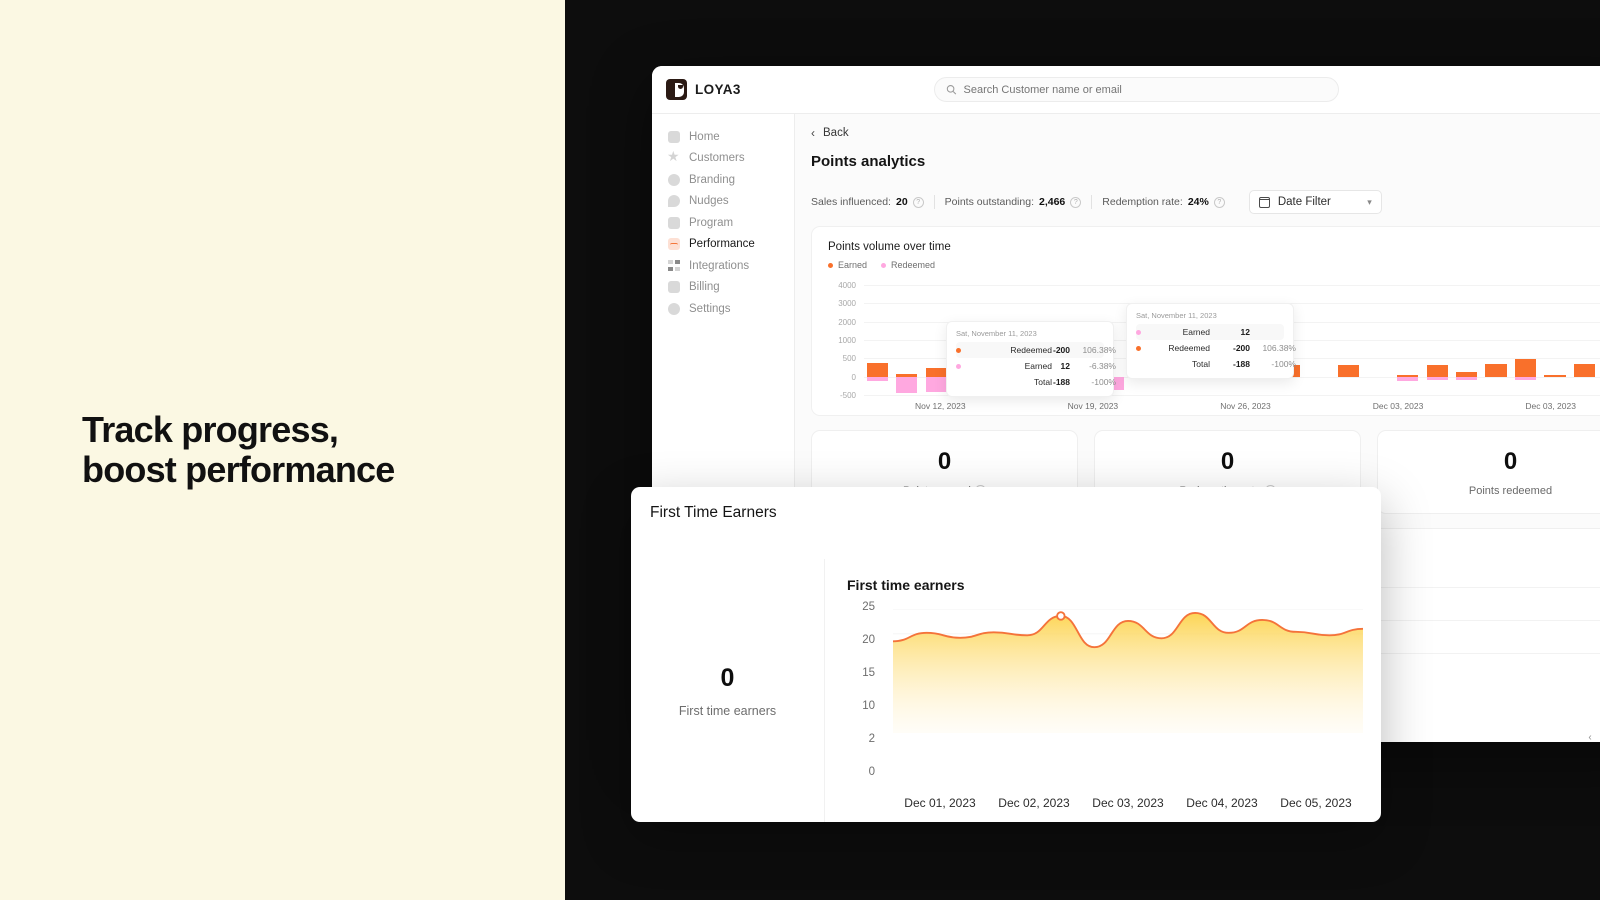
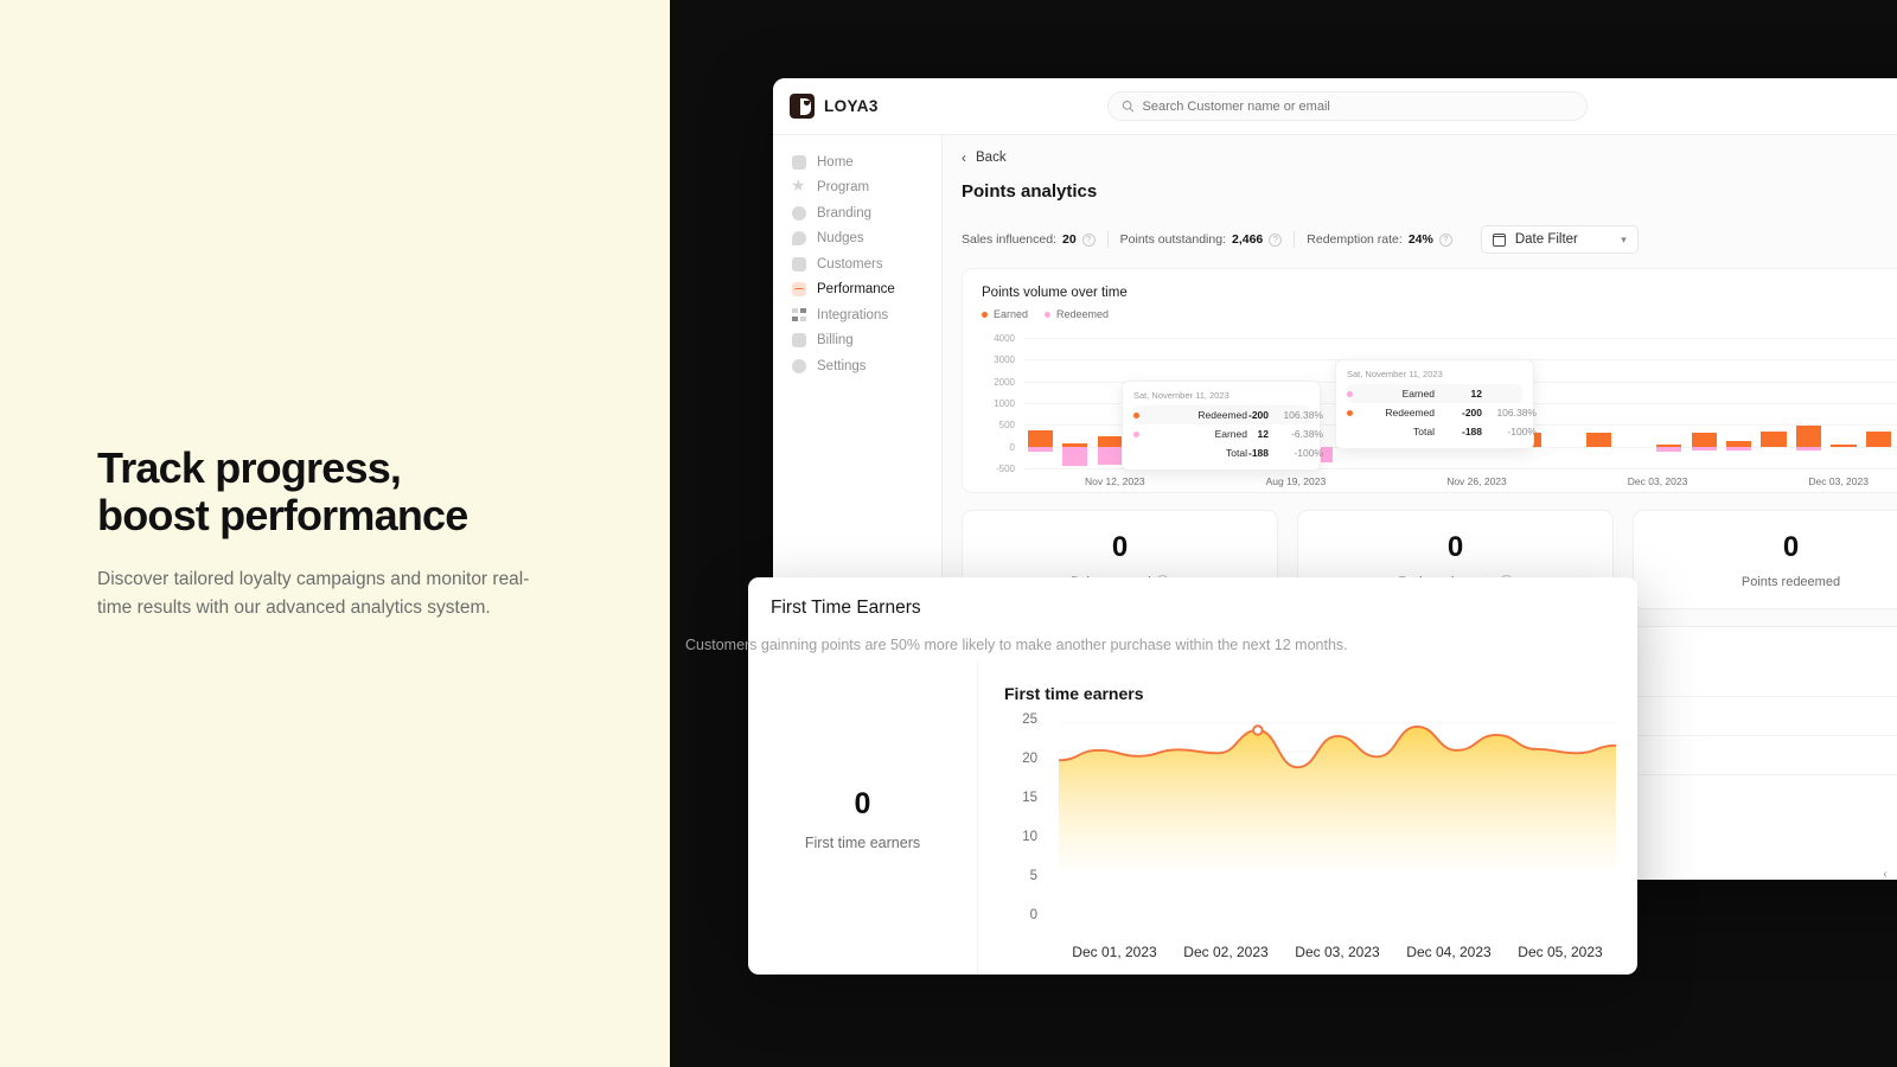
  Track progress,
  boost performance
+ Discover tailored loyalty campaigns and monitor real-time results with our advanced analytics system.
  LOYA3
  Search Customer name or email
  Home
- Customers
+ Program
  Branding
  Nudges
- Program
+ Customers
  Performance
  Integrations
  Billing
  Settings
  ‹
  Back
  Points analytics
  Sales influenced:
  20
  Points outstanding:
  2,466
  Redemption rate:
  24%
  Date Filter
  ▾
  Points volume over time
  Earned
  Redeemed
  4000
  3000
  2000
  1000
  500
  0
  -500
  Nov 12, 2023
- Nov 19, 2023
+ Aug 19, 2023
  Nov 26, 2023
  Dec 03, 2023
  Dec 03, 2023
  Sat, November 11, 2023
  Redeemed
  -200
  106.38%
  Earned
  12
  -6.38%
  Total
  -188
  -100%
  Sat, November 11, 2023
  Earned
  12
  Redeemed
  -200
  106.38%
  Total
  -188
  -100%
  0
  0
  0
  Points redeemed
  ‹
  First Time Earners
+ Customers gainning points are 50% more likely to make another purchase within the next 12 months.
  0
  First time earners
  First time earners
  25
  20
  15
  10
- 2
+ 5
  0
  Dec 01, 2023
  Dec 02, 2023
  Dec 03, 2023
  Dec 04, 2023
  Dec 05, 2023
